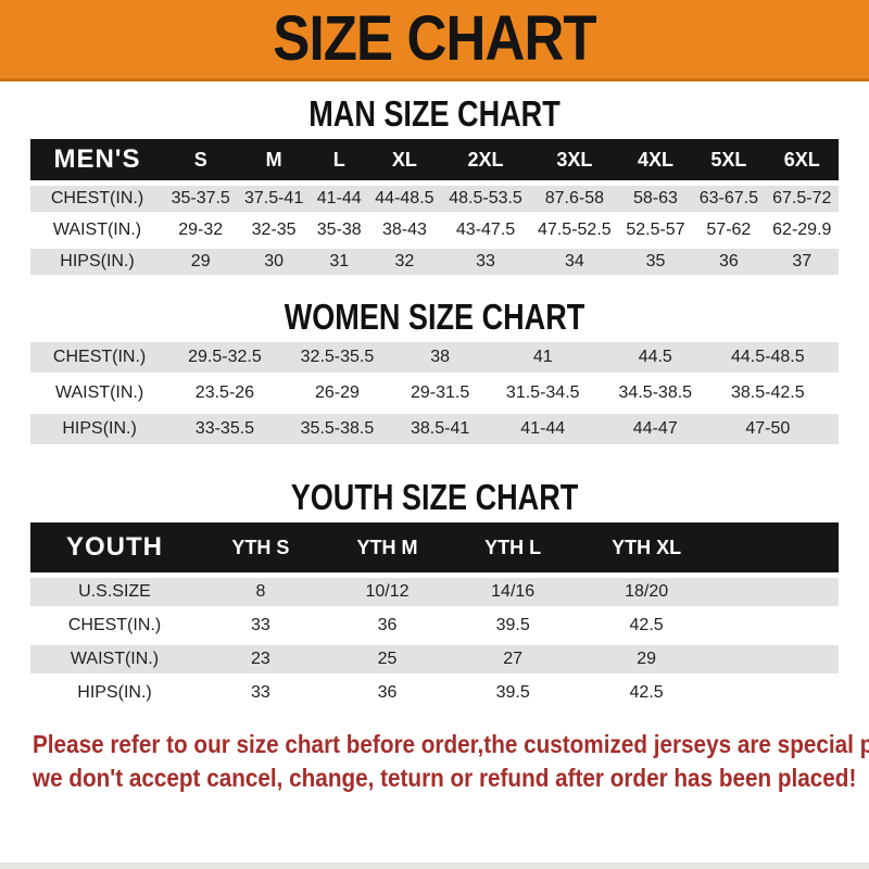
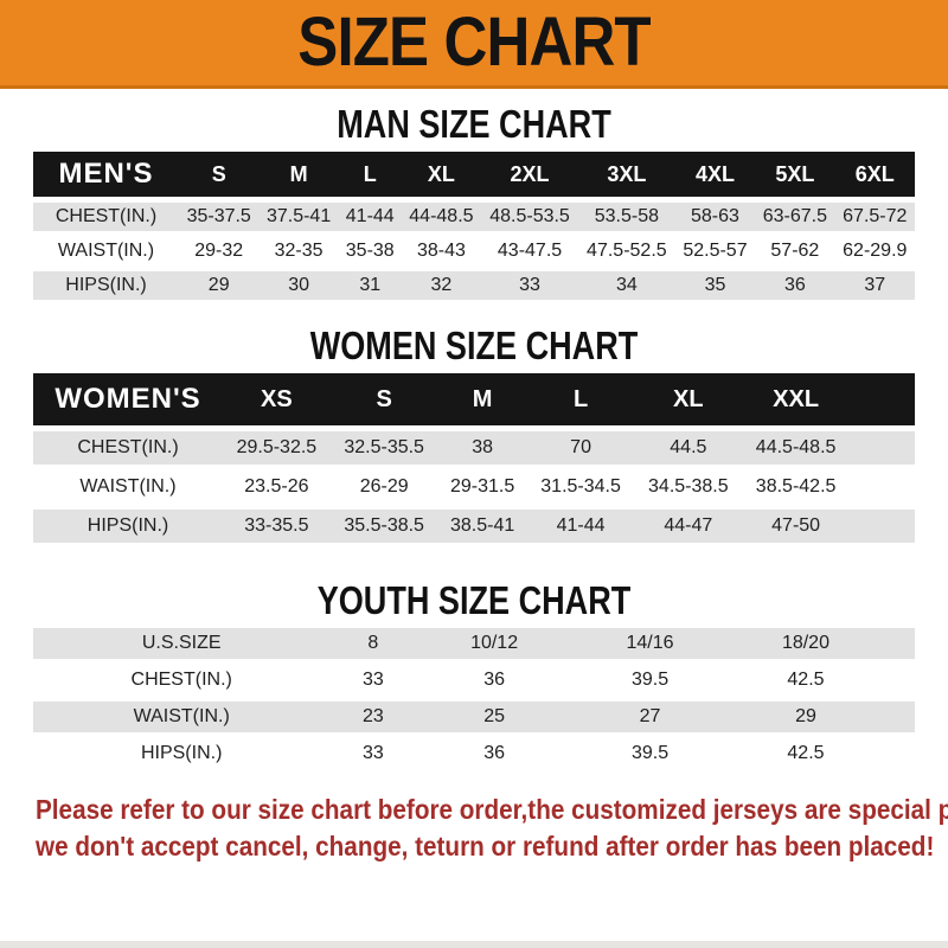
  SIZE CHART
  MAN SIZE CHART
  MEN'S	S	M	L	XL	2XL	3XL	4XL	5XL	6XL
- CHEST(IN.)	35-37.5	37.5-41	41-44	44-48.5	48.5-53.5	87.6-58	58-63	63-67.5	67.5-72
+ CHEST(IN.)	35-37.5	37.5-41	41-44	44-48.5	48.5-53.5	53.5-58	58-63	63-67.5	67.5-72
  WAIST(IN.)	29-32	32-35	35-38	38-43	43-47.5	47.5-52.5	52.5-57	57-62	62-29.9
  HIPS(IN.)	29	30	31	32	33	34	35	36	37
  WOMEN SIZE CHART
+ WOMEN'S	XS	S	M	L	XL	XXL
- CHEST(IN.)	29.5-32.5	32.5-35.5	38	41	44.5	44.5-48.5
+ CHEST(IN.)	29.5-32.5	32.5-35.5	38	70	44.5	44.5-48.5
  WAIST(IN.)	23.5-26	26-29	29-31.5	31.5-34.5	34.5-38.5	38.5-42.5
  HIPS(IN.)	33-35.5	35.5-38.5	38.5-41	41-44	44-47	47-50
  YOUTH SIZE CHART
- YOUTH	YTH S	YTH M	YTH L	YTH XL
  U.S.SIZE	8	10/12	14/16	18/20
  CHEST(IN.)	33	36	39.5	42.5
  WAIST(IN.)	23	25	27	29
  HIPS(IN.)	33	36	39.5	42.5
  Please refer to our size chart before order,the customized jerseys are special p
  we don't accept cancel, change, teturn or refund after order has been placed!
